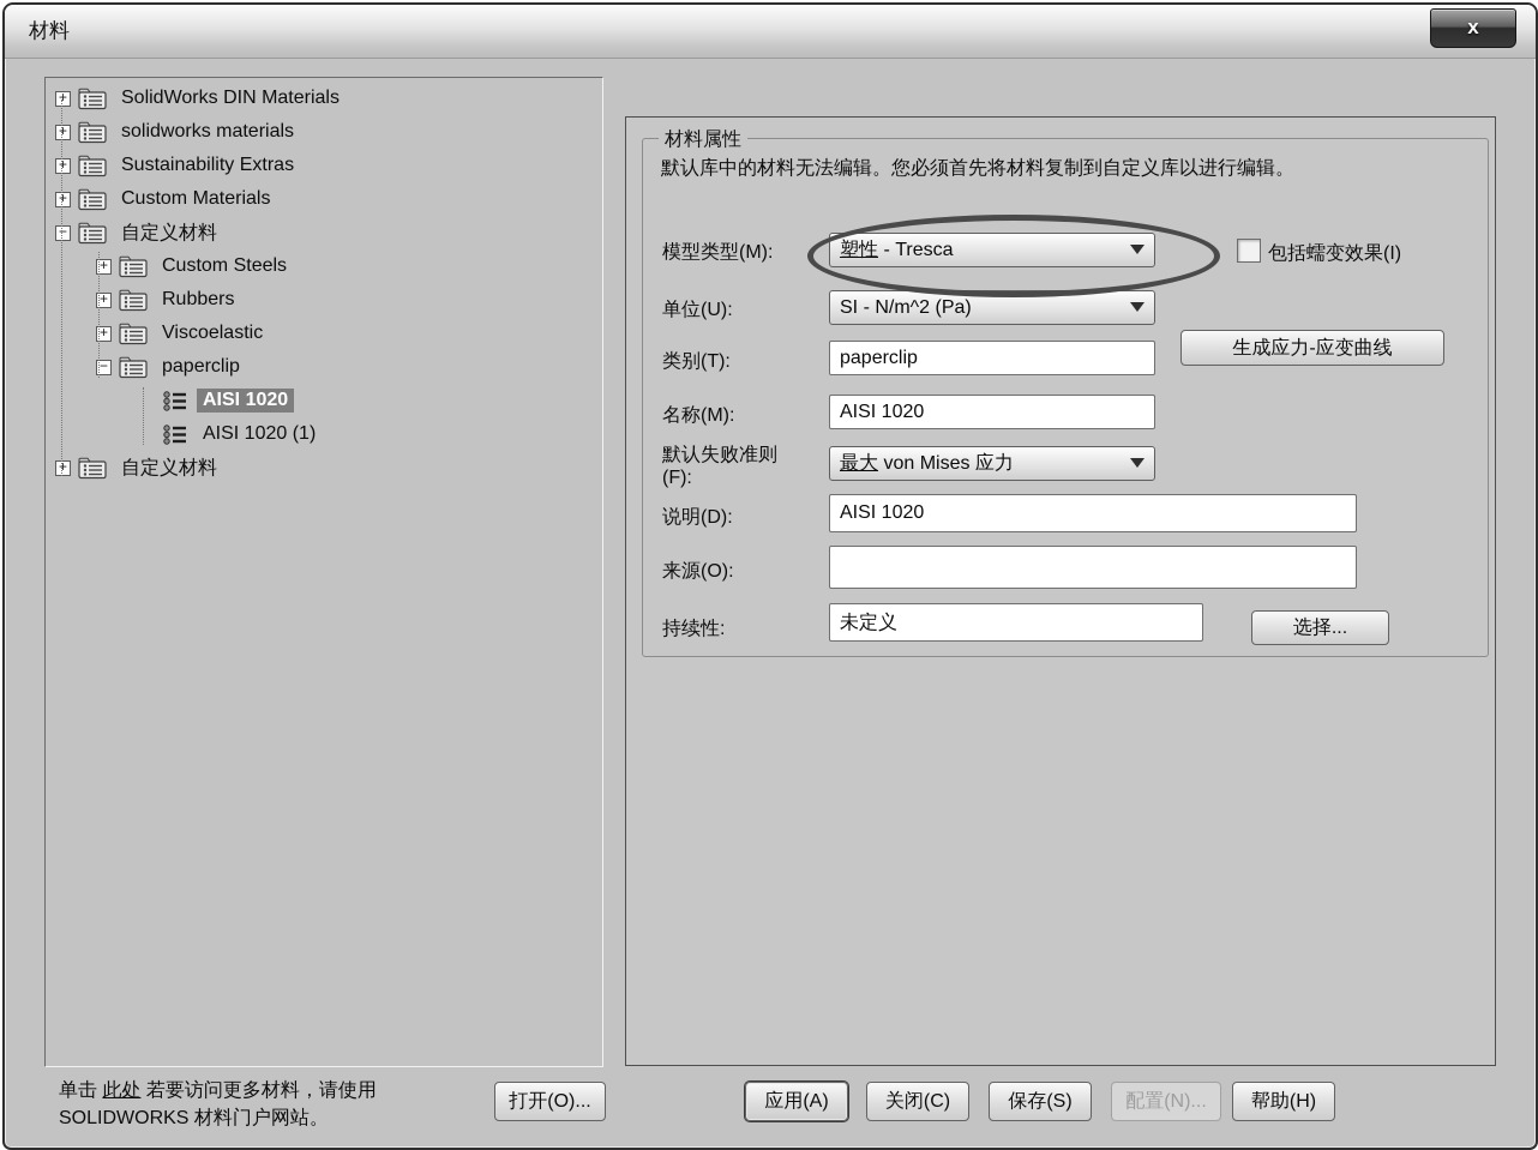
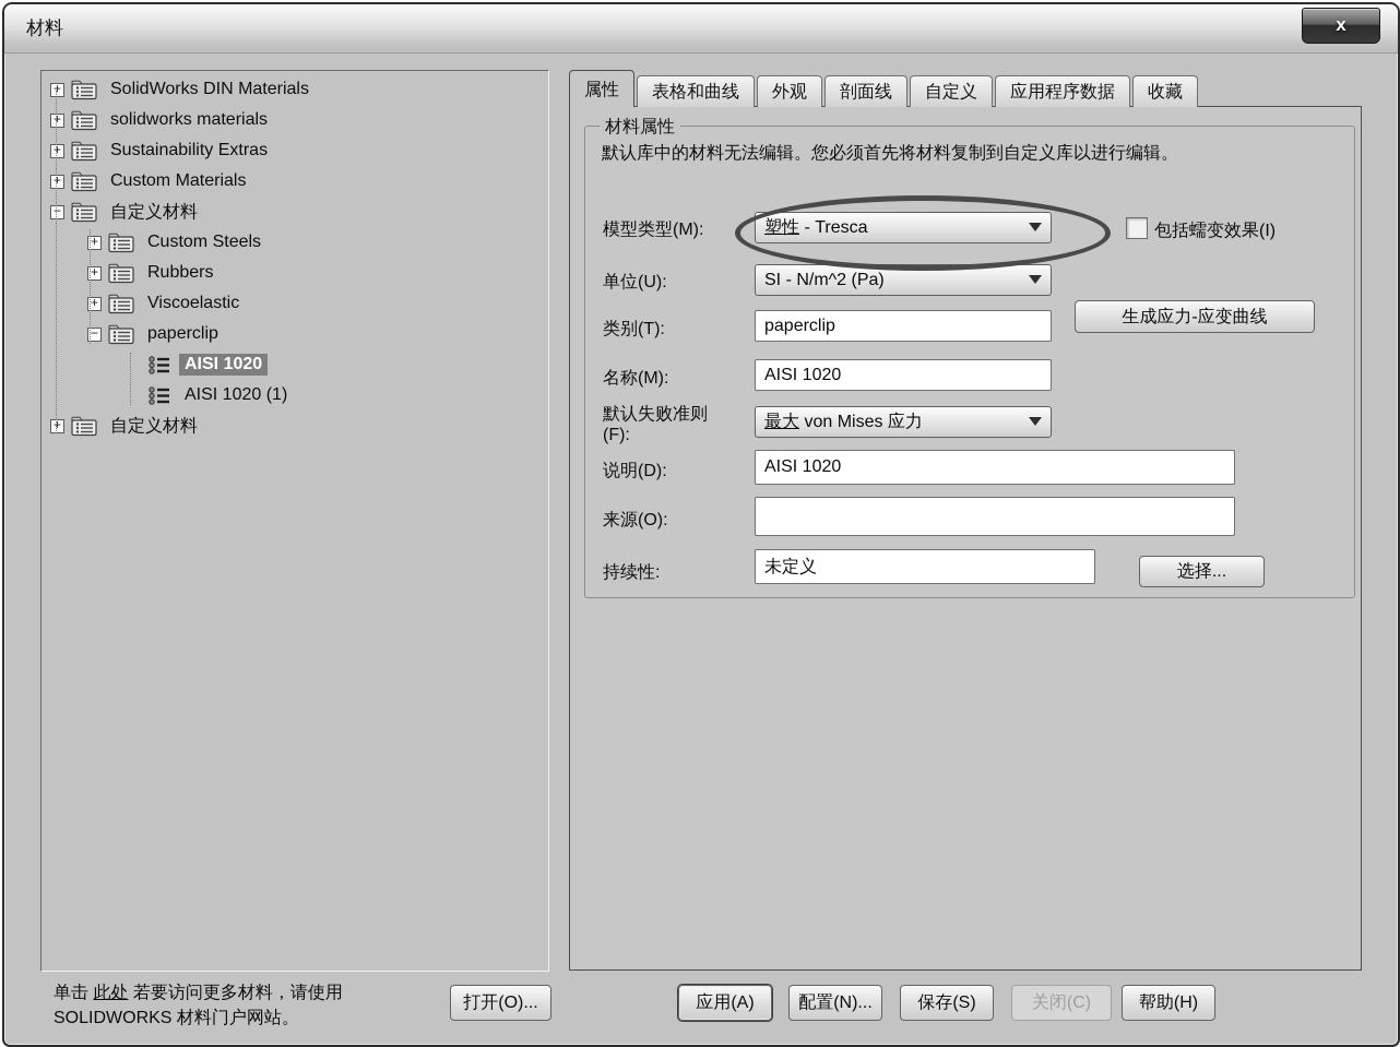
  材料
  x
  +
  SolidWorks DIN Materials
  +
  solidworks materials
  +
  Sustainability Extras
  +
  Custom Materials
  −
  自定义材料
  +
  Custom Steels
  +
  Rubbers
  +
  Viscoelastic
  −
  paperclip
  AISI 1020
  AISI 1020 (1)
  +
  自定义材料
+ 属性
+ 表格和曲线
+ 外观
+ 剖面线
+ 自定义
+ 应用程序数据
+ 收藏
  材料属性
  默认库中的材料无法编辑。您必须首先将材料复制到自定义库以进行编辑。
  模型类型(M):
  塑性 - Tresca
  包括蠕变效果(I)
  单位(U):
  SI - N/m^2 (Pa)
  类别(T):
  paperclip
  生成应力-应变曲线
  名称(M):
  AISI 1020
  默认失败准则(F):
  最大 von Mises 应力
  说明(D):
  AISI 1020
  来源(O):
  持续性:
  未定义
  选择...
  单击 此处 若要访问更多材料，请使用
  SOLIDWORKS 材料门户网站。
  打开(O)...
  应用(A)
- 关闭(C)
+ 配置(N)...
  保存(S)
- 配置(N)...
+ 关闭(C)
  帮助(H)
